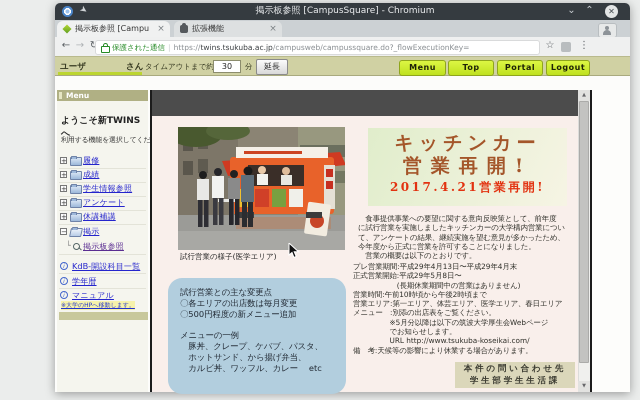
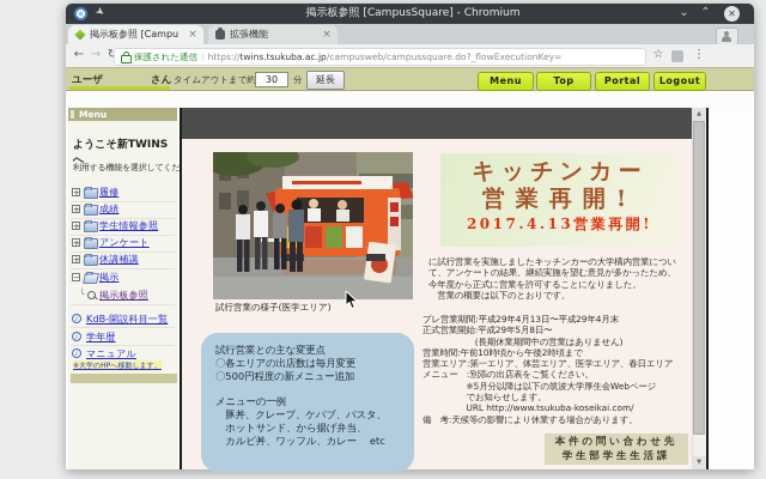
  掲示板参照 [CampusSquare] - Chromium
  ⌄
  ⌃
  ✕
  掲示板参照 [Campu
  ×
  拡張機能
  ×
  ←
  →
  ↻
  保護された通信 | https://twins.tsukuba.ac.jp/campusweb/campussquare.do?_flowExecutionKey=
  ☆
  ⋮
  ユーザ
  さん
  タイムアウトまで約
  30
  分
  延長
  Portal
  Logout
  Menu
  ようこそ新TWINSへ
  利用する機能を選択してくだ
  +
  履修
  +
  成績
  +
  学生情報参照
  +
  アンケート
  +
  休講補講
  −
  掲示
  └
  掲示板参照
  KdB-開設科目一覧
  学年暦
  マニュアル
  試行営業の様子(医学エリア)
  キッチンカー
  営業再開!
- 2017.4.21営業再開!
+ 2017.4.13営業再開!
- 食事提供事業への要望に関する意向反映策として、前年度
  に試行営業を実施しましたキッチンカーの大学構内営業につい
  て、アンケートの結果、継続実施を望む意見が多かったため、
  今年度から正式に営業を許可することになりました。
  営業の概要は以下のとおりです。
  プレ営業期間:平成29年4月13日〜平成29年4月末
  正式営業開始:平成29年5月8日〜
  (長期休業期間中の営業はありません)
  営業時間:午前10時頃から午後2時頃まで
  営業エリア:第一エリア、体芸エリア、医学エリア、春日エリア
  メニュー :別添の出店表をご覧ください。
  ※5月分以降は以下の筑波大学厚生会Webページ
  でお知らせします。
  URL http://www.tsukuba-koseikai.com/
  備 考:天候等の影響により休業する場合があります。
  試行営業との主な変更点
  〇各エリアの出店数は毎月変更
  〇500円程度の新メニュー追加
  メニューの一例
  豚丼、クレープ、ケバブ、パスタ、
  ホットサンド、から揚げ弁当、
  カルビ丼、ワッフル、カレー etc
  本件の問い合わせ先
  学生部学生生活課
